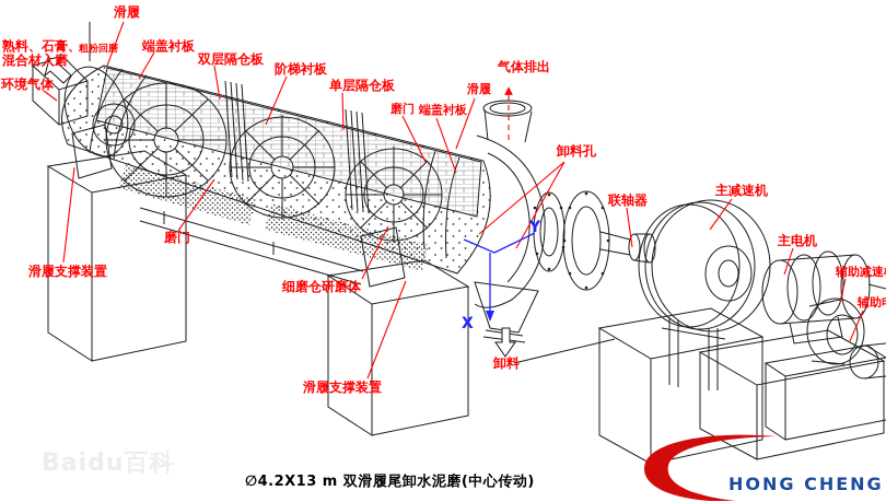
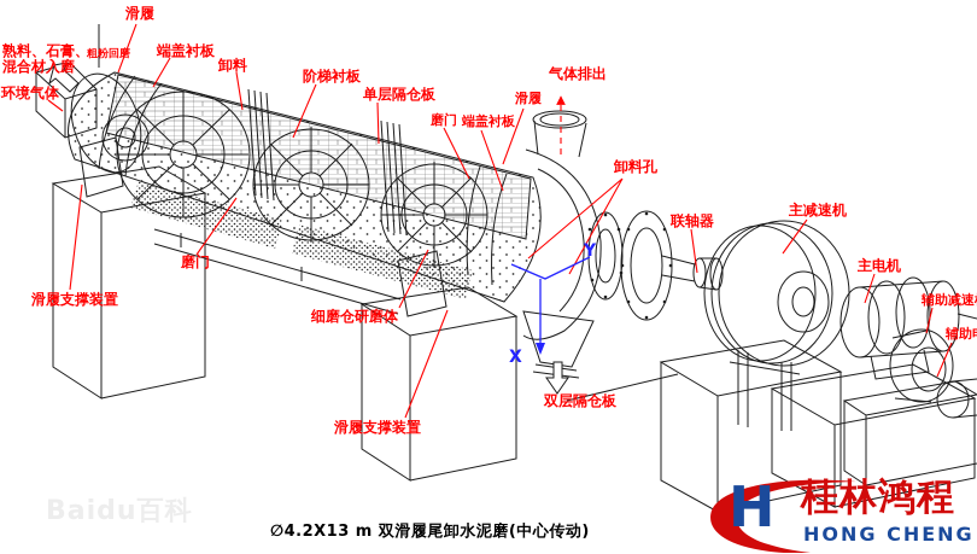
  滑履
  熟料、石膏、
  混合材入磨
  粗粉回磨
  端盖衬板
- 双层隔仓板
+ 卸料
  阶梯衬板
  单层隔仓板
  环境气体
  磨门
  滑履支撑装置
  细磨仓研磨体
  滑履支撑装置
  磨门
  端盖衬板
  滑履
  气体排出
  卸料孔
  联轴器
  主减速机
  主电机
  辅助减速
- 卸料
+ 双层隔仓板
  Y
  X
  ∅4.2X13 m 双滑履尾卸水泥磨(中心传动)
+ H
+ 桂林鸿程
  HONG CHENG
